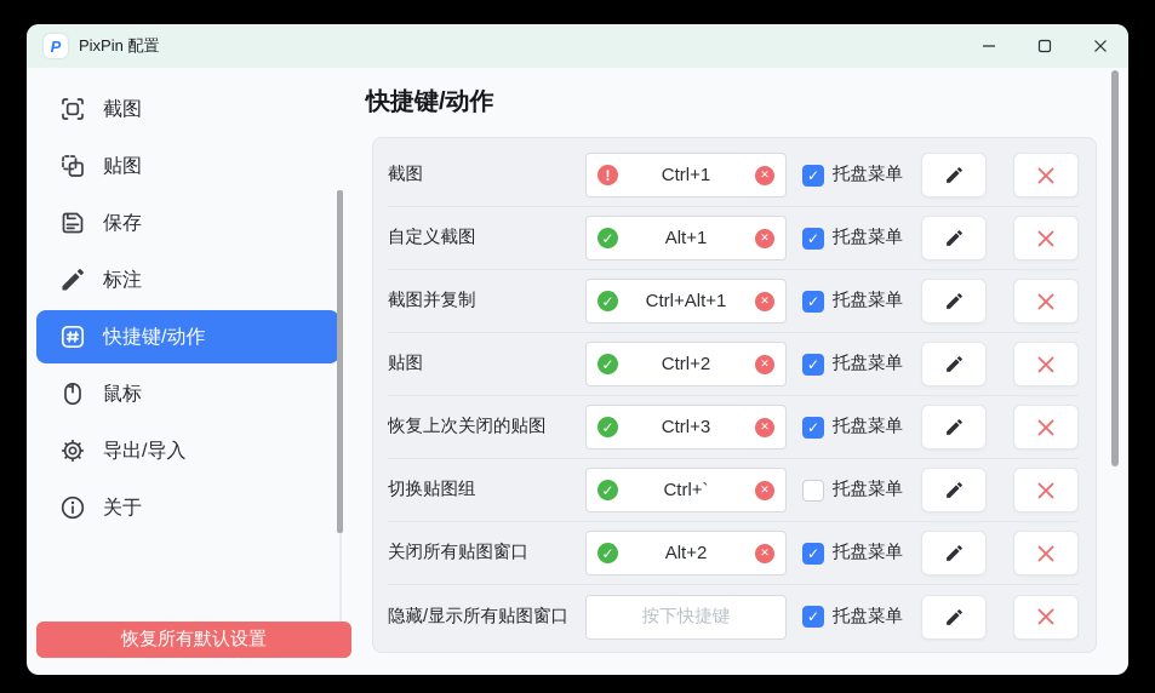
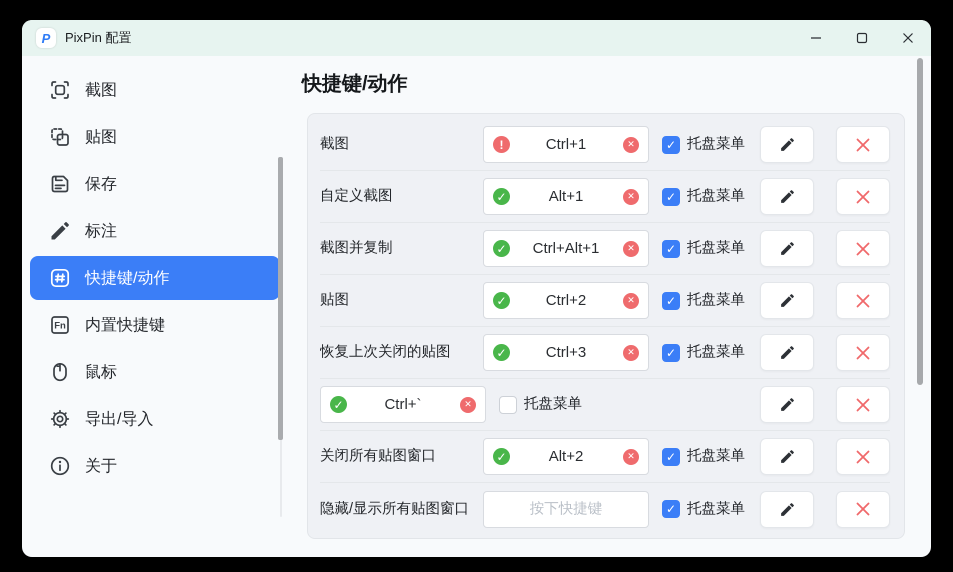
  P
  PixPin 配置
  截图
  贴图
  保存
  标注
  快捷键/动作
+ Fn
+ 内置快捷键
  鼠标
  导出/导入
  关于
- 恢复所有默认设置
  快捷键/动作
  截图
  Ctrl+1
  ✕
  托盘菜单
  自定义截图
  Alt+1
  ✕
  托盘菜单
  截图并复制
  Ctrl+Alt+1
  ✕
  托盘菜单
  贴图
  Ctrl+2
  ✕
  托盘菜单
  恢复上次关闭的贴图
  Ctrl+3
  ✕
  托盘菜单
- 切换贴图组
  Ctrl+`
  ✕
  托盘菜单
  关闭所有贴图窗口
  Alt+2
  ✕
  托盘菜单
  隐藏/显示所有贴图窗口
  按下快捷键
  托盘菜单
